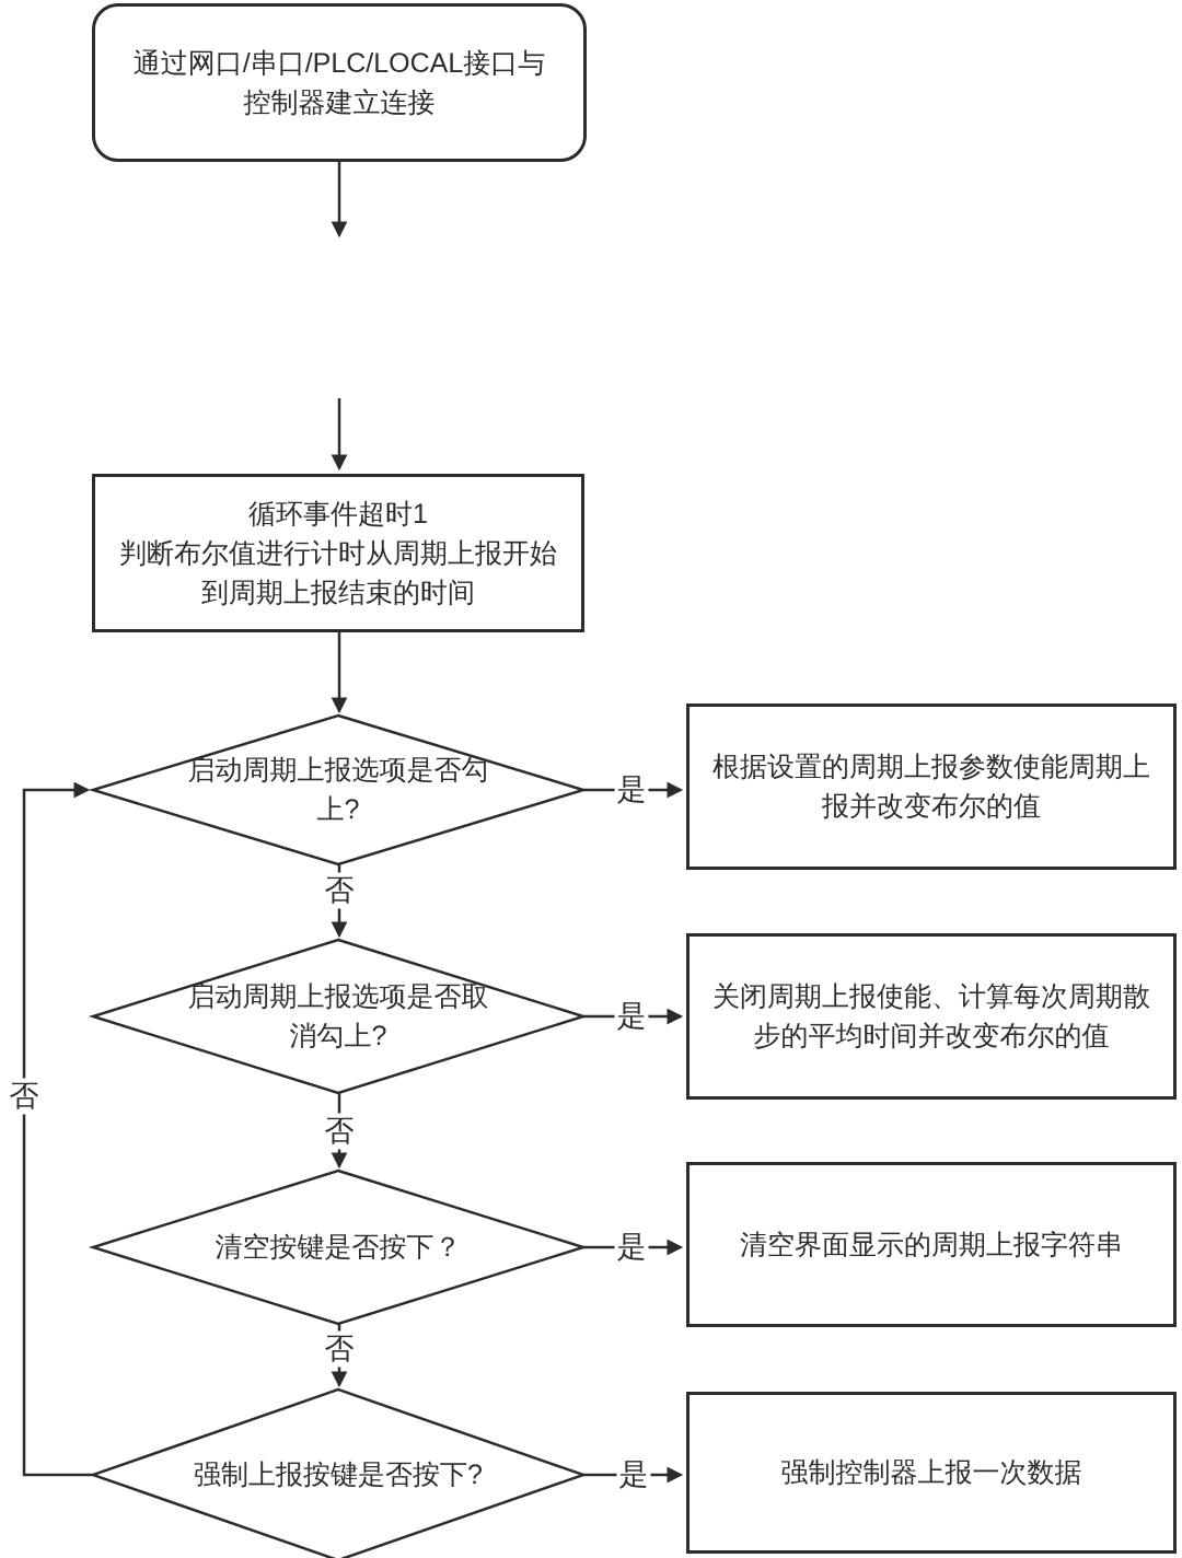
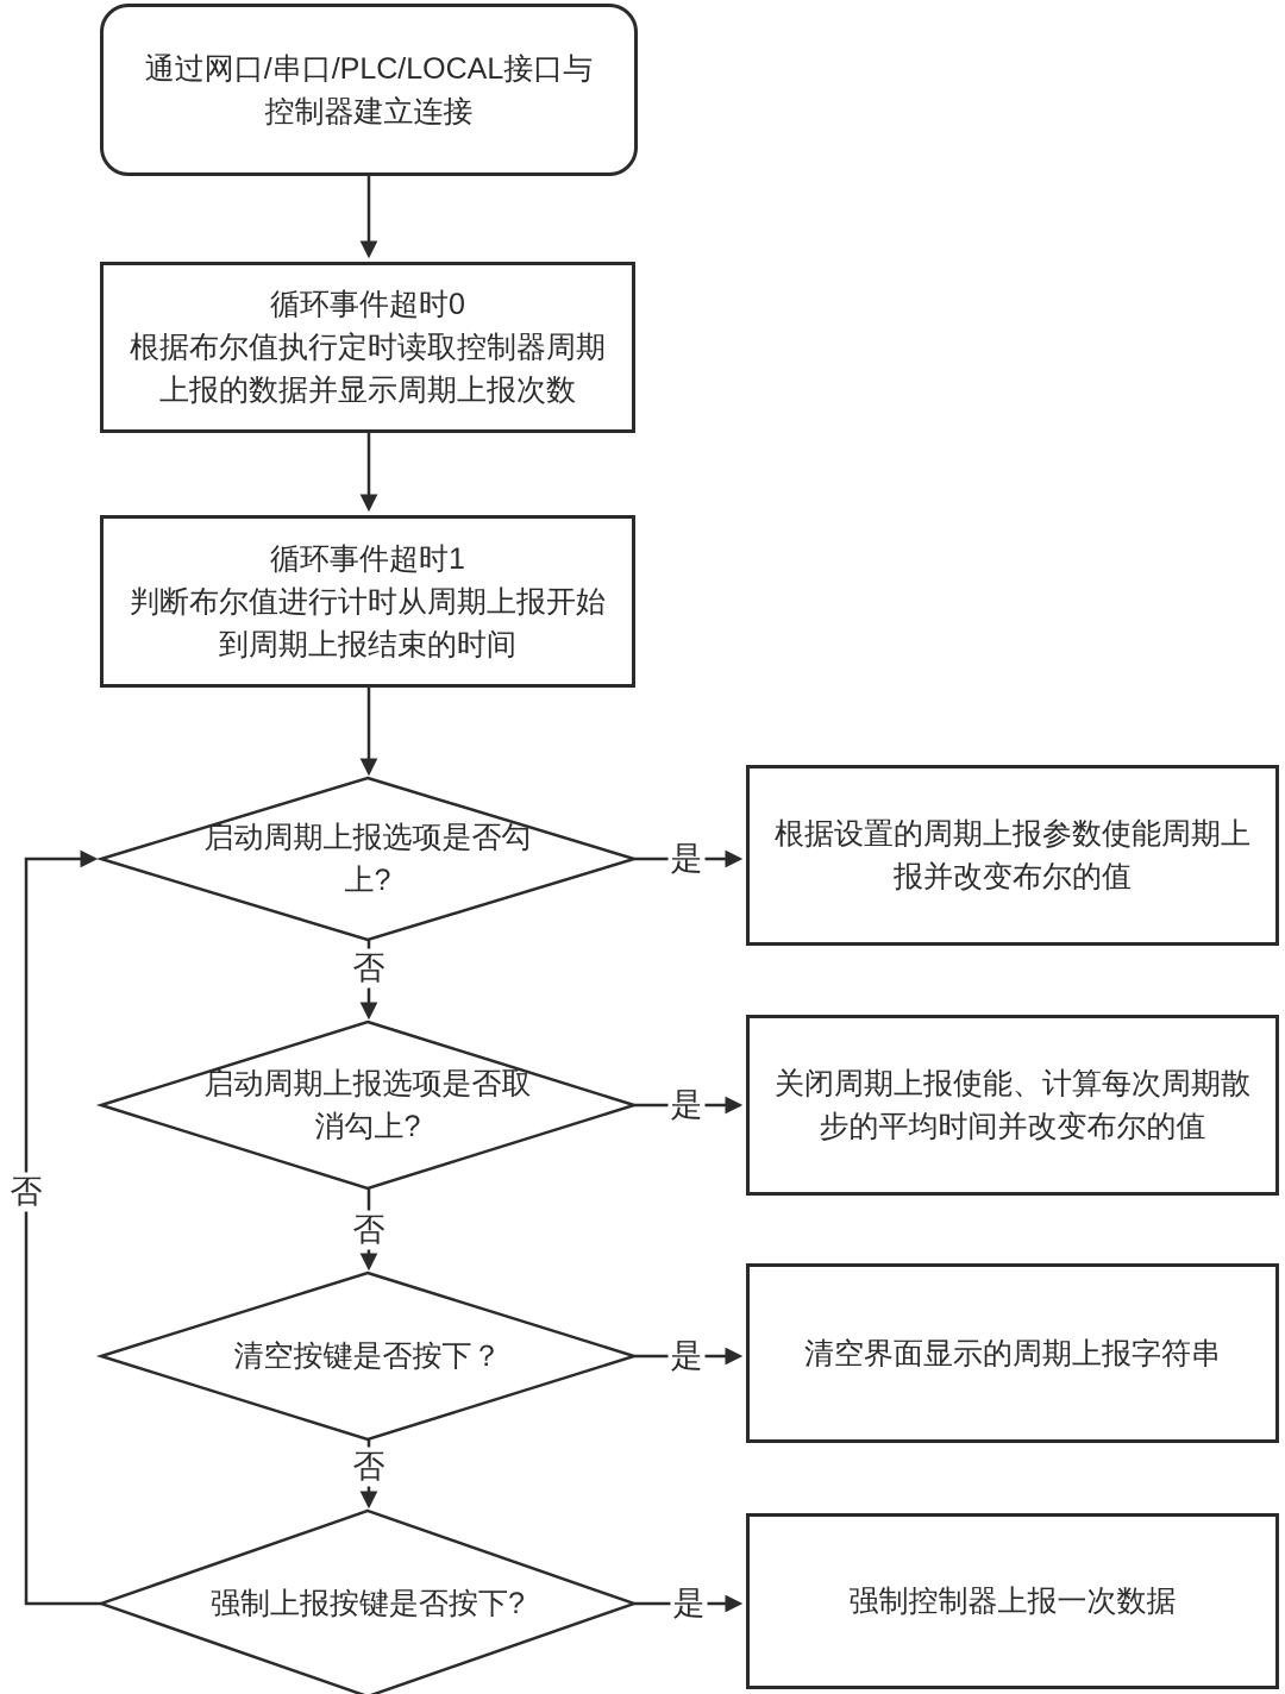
  通过网口/串口/PLC/LOCAL接口与控制器建立连接
+ 循环事件超时0
+ 根据布尔值执行定时读取控制器周期上报的数据并显示周期上报次数
  循环事件超时1
  判断布尔值进行计时从周期上报开始到周期上报结束的时间
  启动周期上报选项是否勾上?
  启动周期上报选项是否取消勾上?
  清空按键是否按下？
  强制上报按键是否按下?
  根据设置的周期上报参数使能周期上报并改变布尔的值
  关闭周期上报使能、计算每次周期散步的平均时间并改变布尔的值
  清空界面显示的周期上报字符串
  强制控制器上报一次数据
  是
  是
  是
  是
  否
  否
  否
  否
